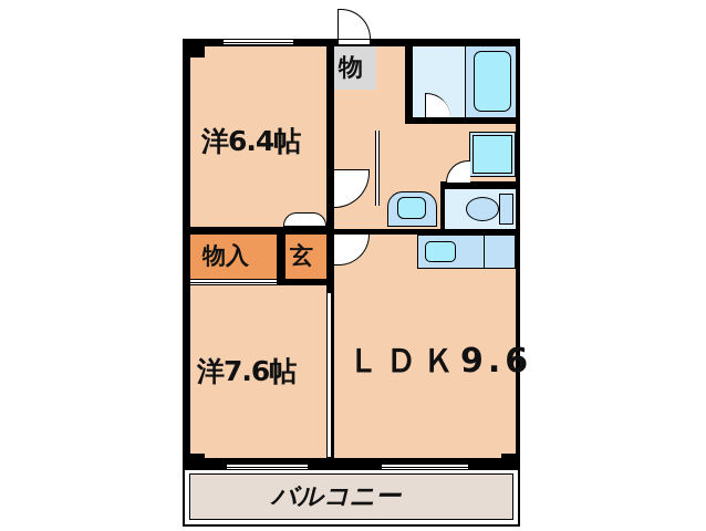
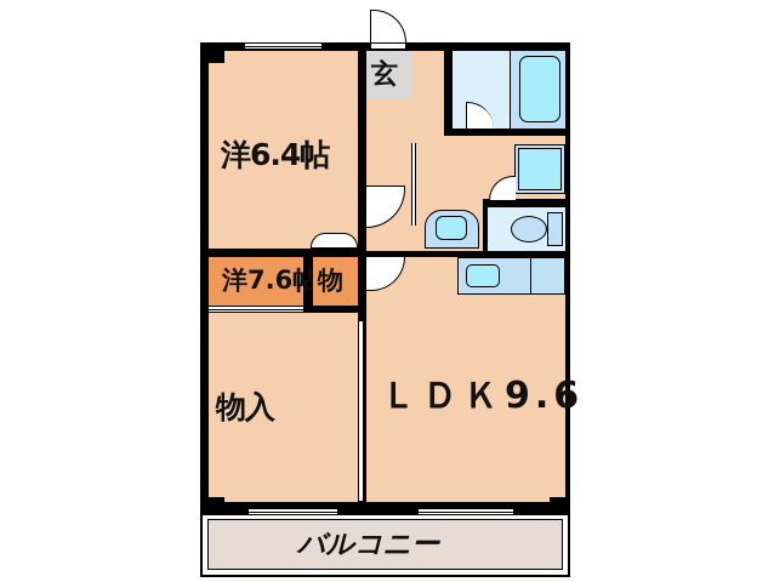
  洋6.4帖
- 物
+ 玄
- 物入
+ 洋7.6帖
- 玄
+ 物
- 洋7.6帖
+ 物入
  ＬＤＫ9.6
  バルコニー
